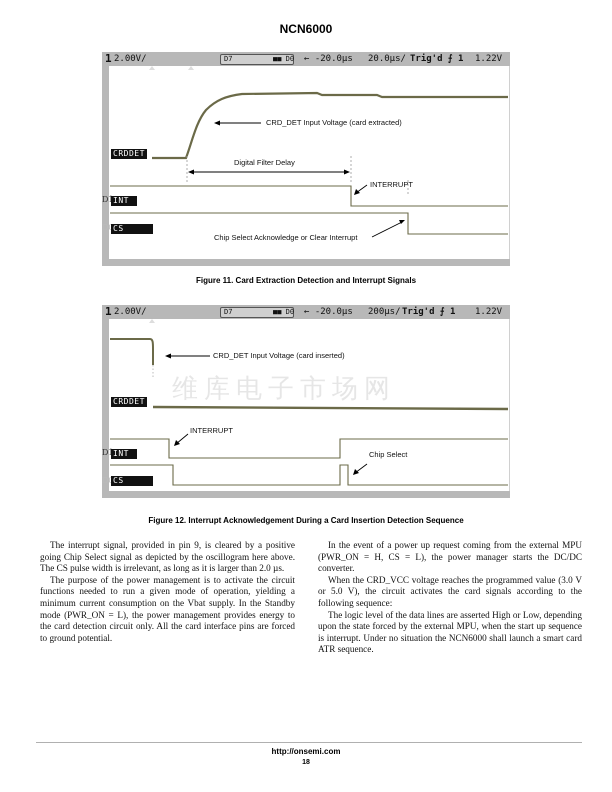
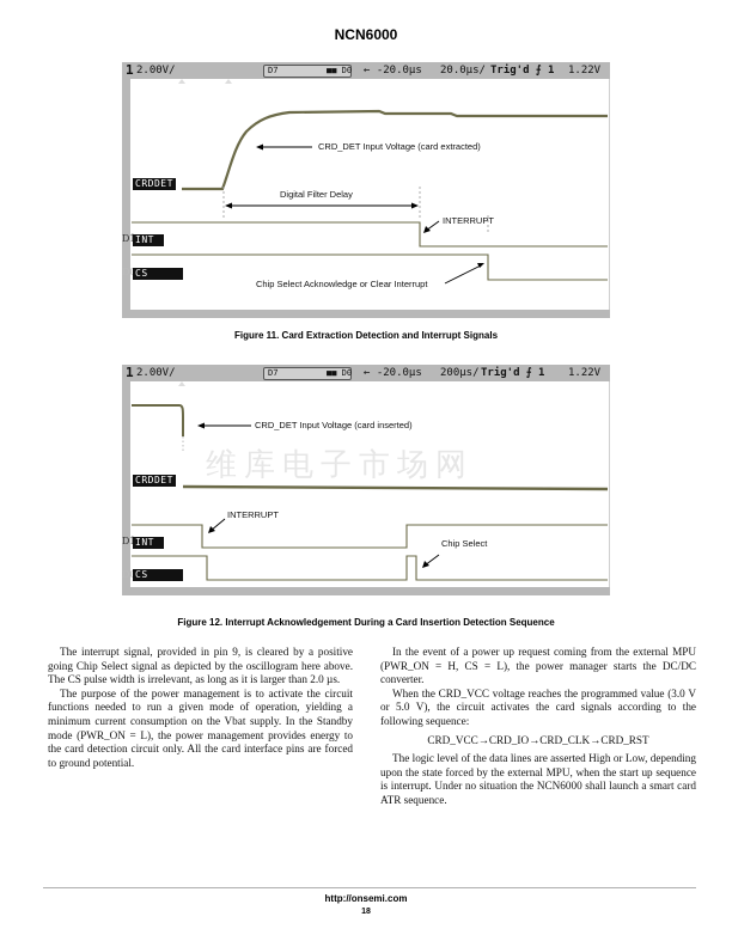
  NCN6000
  1
  2.00V/
  D7
  ■■ D0
  ← -20.0µs
  20.0µs/
  Trig'd ⨍ 1
  1.22V
  CRDDET
  INT
  CS
  CRD_DET Input Voltage (card extracted)
  Digital Filter Delay
  INTERRUPT
  Chip Select Acknowledge or Clear Interrupt
  Figure 11. Card Extraction Detection and Interrupt Signals
  1
  2.00V/
  D7
  ■■ D0
  ← -20.0µs
  200µs/
  Trig'd ⨍ 1
  1.22V
  维库电子市场网
  CRDDET
  INT
  CS
  CRD_DET Input Voltage (card inserted)
  INTERRUPT
  Chip Select
  Figure 12. Interrupt Acknowledgement During a Card Insertion Detection Sequence
  The interrupt signal, provided in pin 9, is cleared by a positive going Chip Select signal as depicted by the oscillogram here above. The CS pulse width is irrelevant, as long as it is larger than 2.0 µs.
  The purpose of the power management is to activate the circuit functions needed to run a given mode of operation, yielding a minimum current consumption on the Vbat supply. In the Standby mode (PWR_ON = L), the power management provides energy to the card detection circuit only. All the card interface pins are forced to ground potential.
  In the event of a power up request coming from the external MPU (PWR_ON = H, CS = L), the power manager starts the DC/DC converter.
  When the CRD_VCC voltage reaches the programmed value (3.0 V or 5.0 V), the circuit activates the card signals according to the following sequence:
+ CRD_VCC→CRD_IO→CRD_CLK→CRD_RST
  The logic level of the data lines are asserted High or Low, depending upon the state forced by the external MPU, when the start up sequence is interrupt. Under no situation the NCN6000 shall launch a smart card ATR sequence.
  http://onsemi.com
